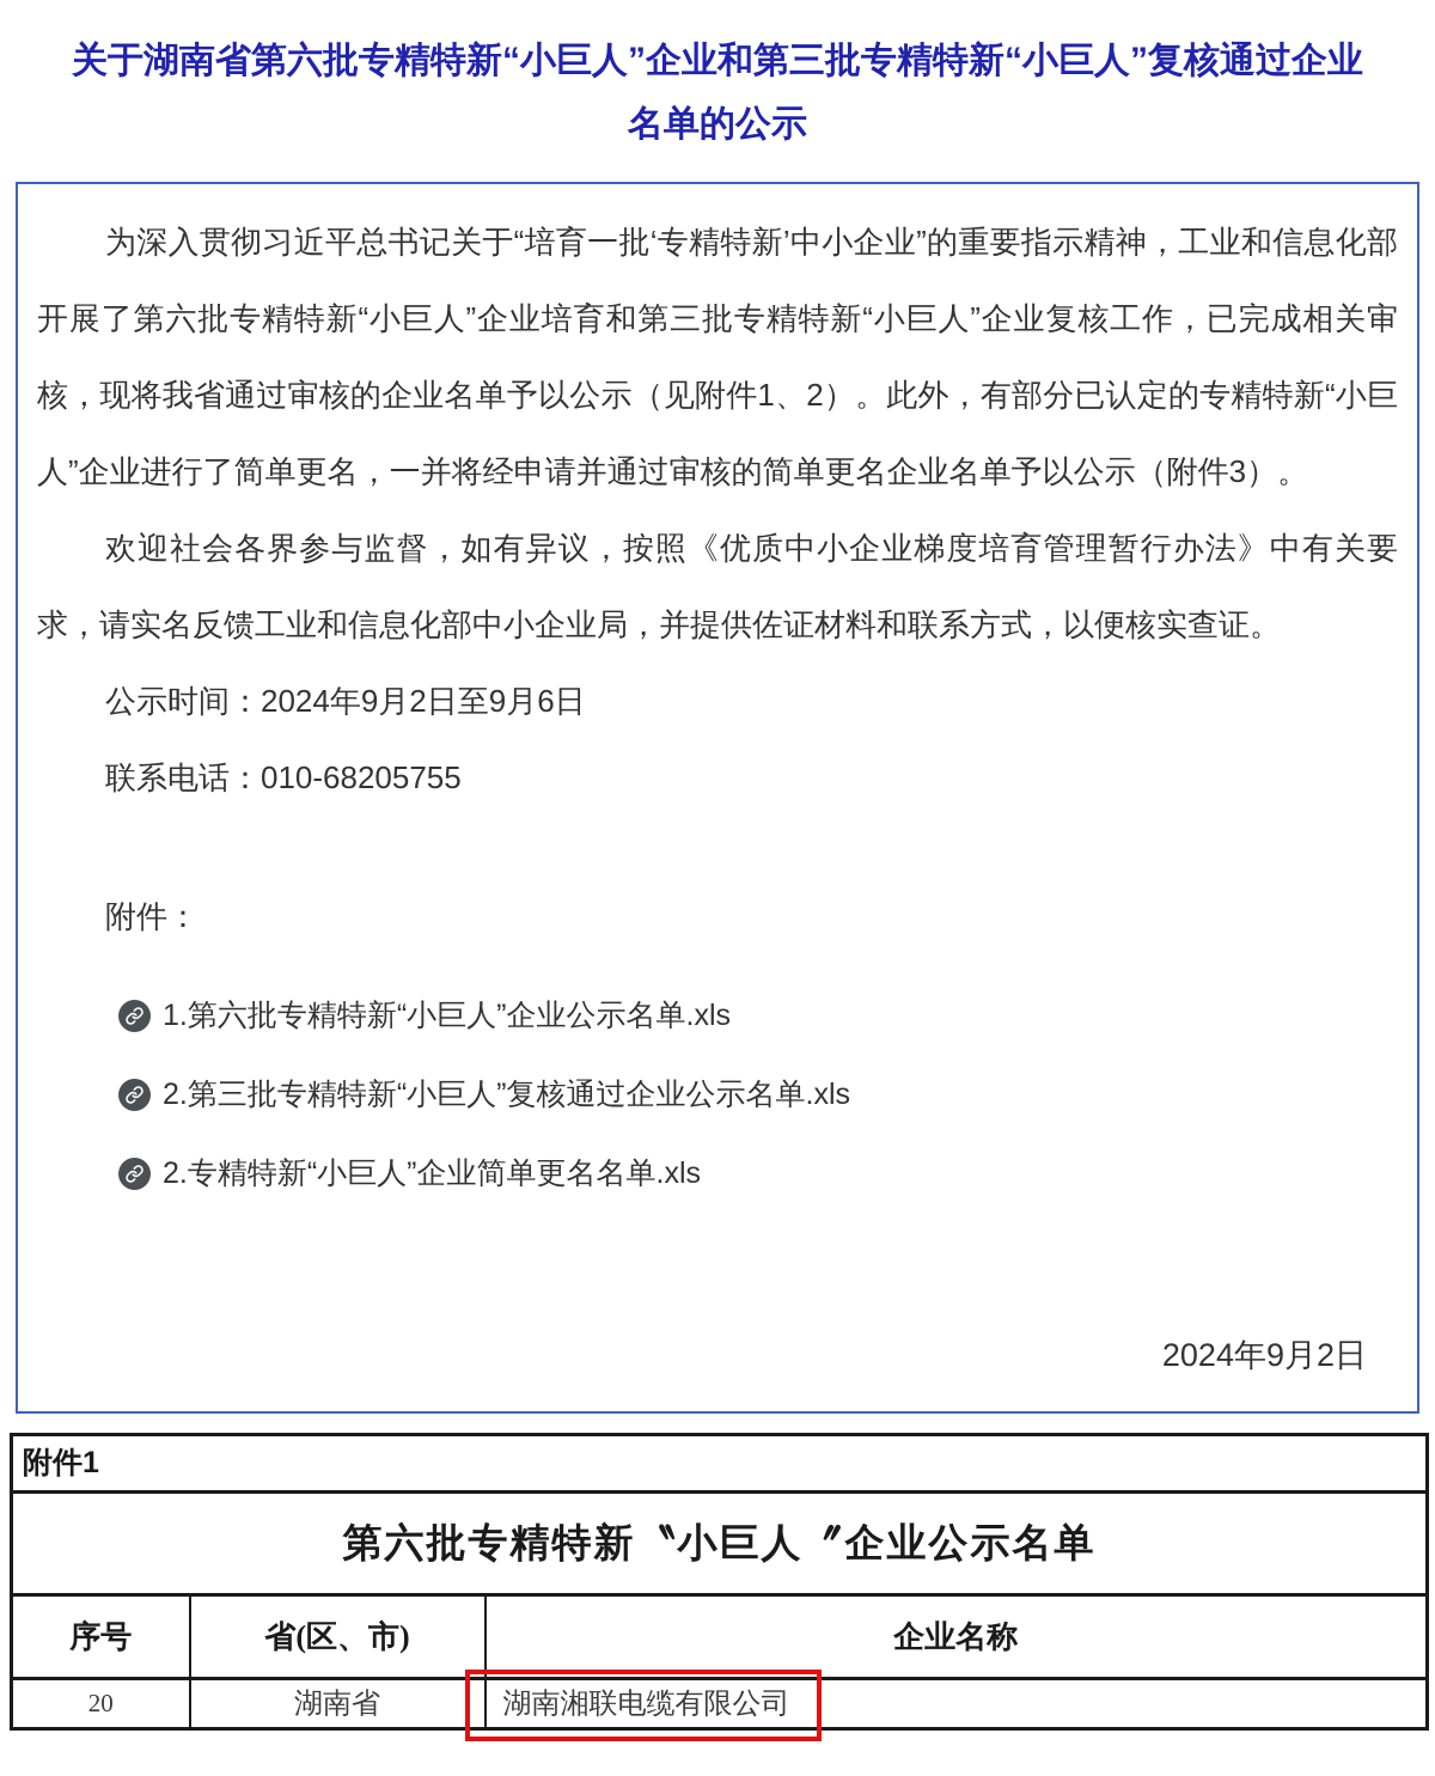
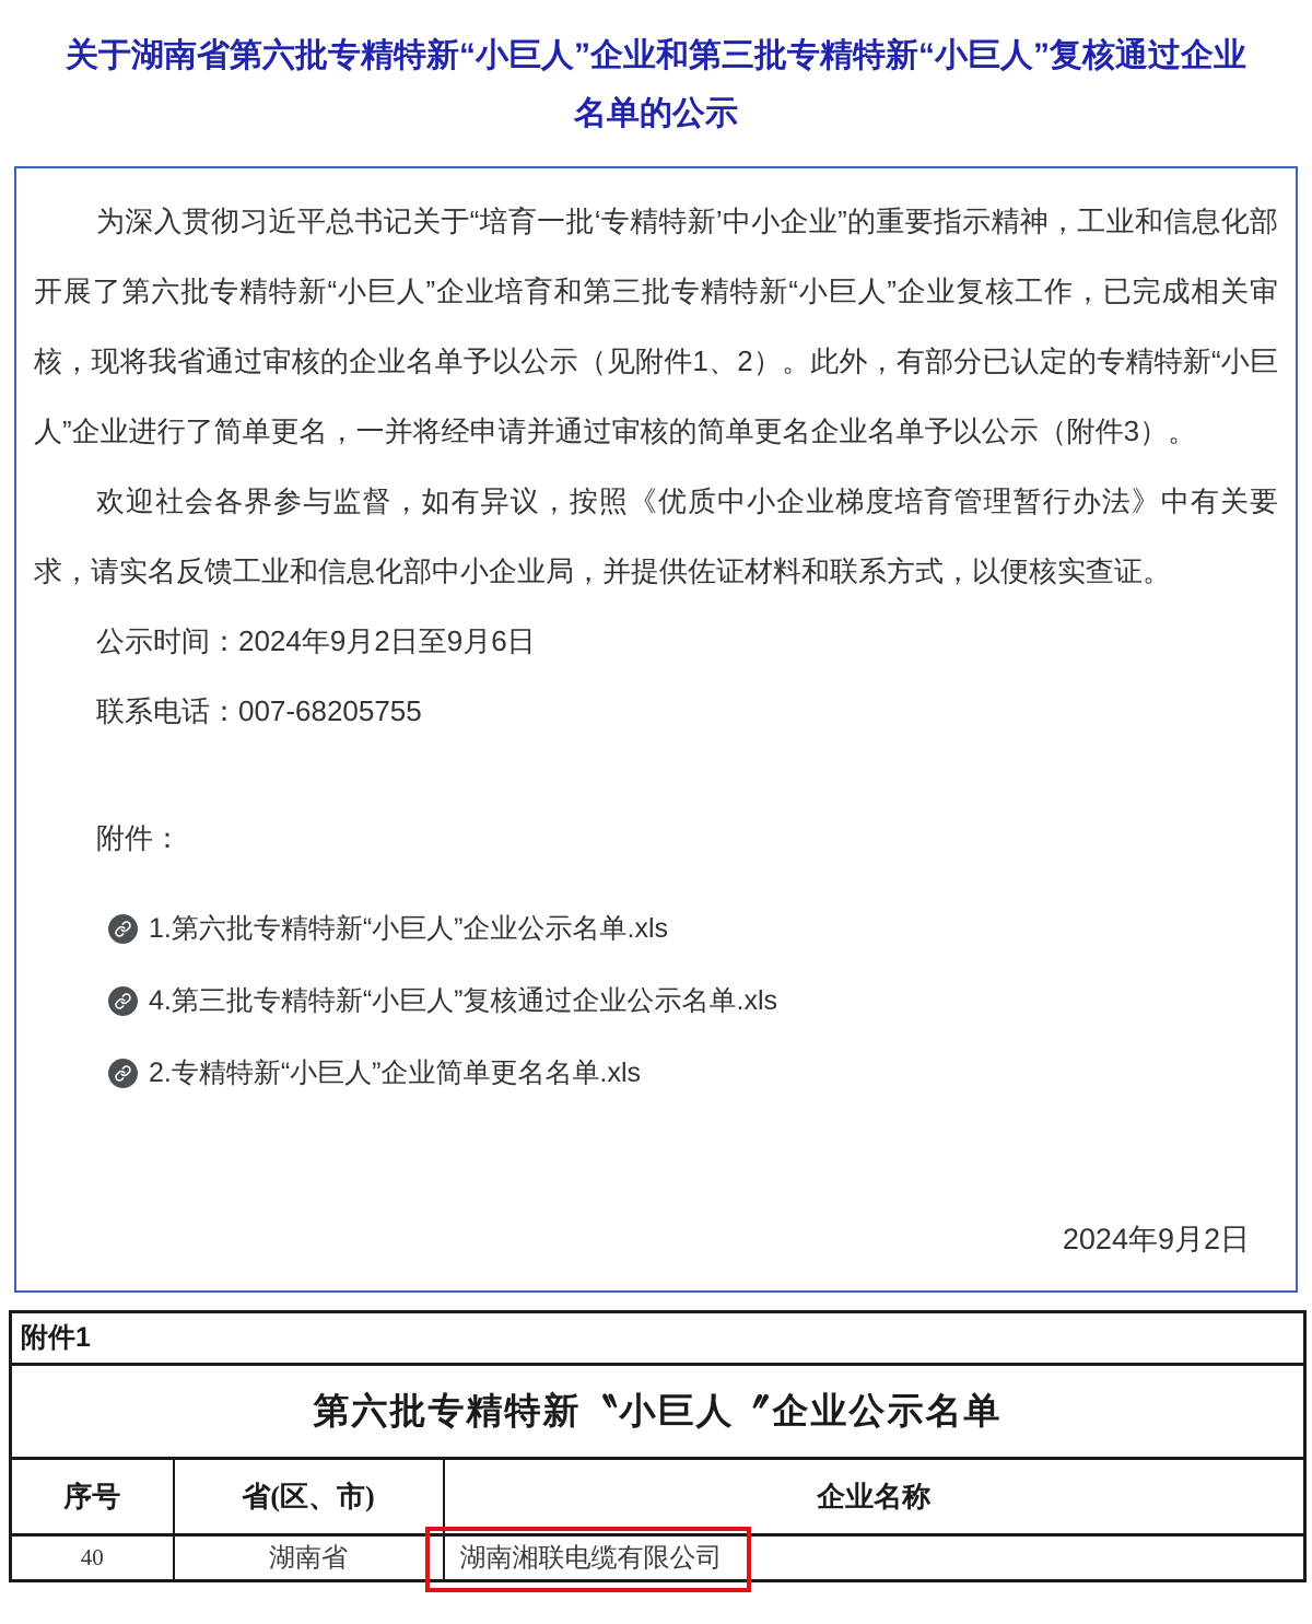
  关于湖南省第六批专精特新“小巨人”企业和第三批专精特新“小巨人”复核通过企业名单的公示
  为深入贯彻习近平总书记关于“培育一批‘专精特新’中小企业”的重要指示精神，工业和信息化部开展了第六批专精特新“小巨人”企业培育和第三批专精特新“小巨人”企业复核工作，已完成相关审核，现将我省通过审核的企业名单予以公示（见附件1、2）。此外，有部分已认定的专精特新“小巨人”企业进行了简单更名，一并将经申请并通过审核的简单更名企业名单予以公示（附件3）。
  欢迎社会各界参与监督，如有异议，按照《优质中小企业梯度培育管理暂行办法》中有关要求，请实名反馈工业和信息化部中小企业局，并提供佐证材料和联系方式，以便核实查证。
  公示时间：2024年9月2日至9月6日
- 联系电话：010-68205755
+ 联系电话：007-68205755
  附件：
  1.第六批专精特新“小巨人”企业公示名单.xls
- 2.第三批专精特新“小巨人”复核通过企业公示名单.xls
+ 4.第三批专精特新“小巨人”复核通过企业公示名单.xls
  2.专精特新“小巨人”企业简单更名名单.xls
  2024年9月2日
  附件1
  第六批专精特新〝小巨人〞企业公示名单
  序号	省(区、市)	企业名称
- 20	湖南省	湖南湘联电缆有限公司
+ 40	湖南省	湖南湘联电缆有限公司
